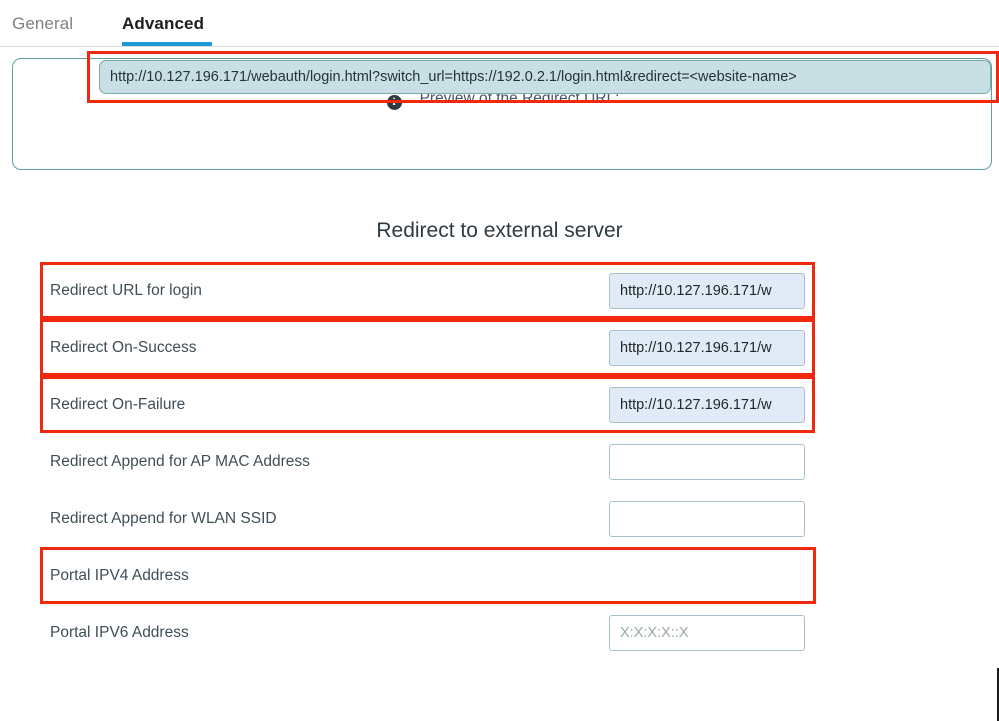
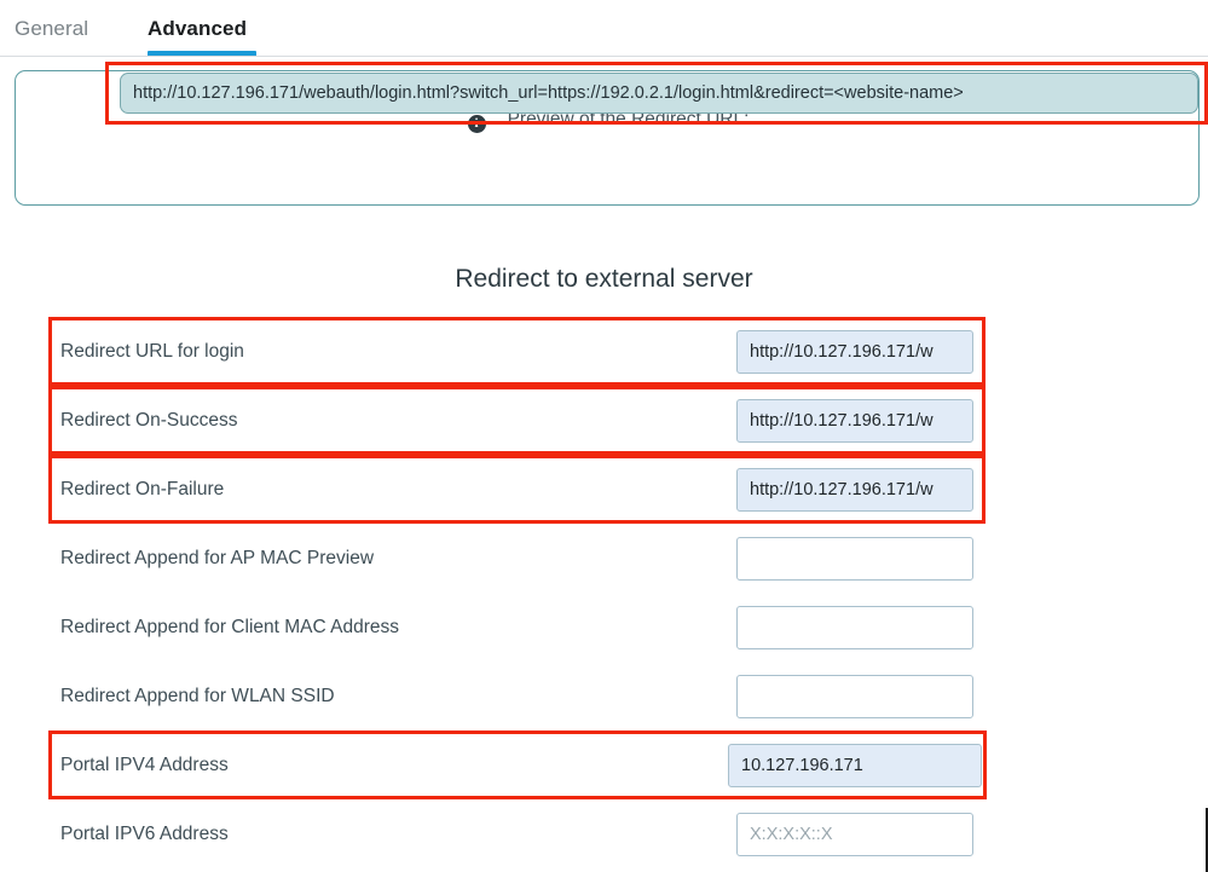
  General
  Advanced
  i Preview of the Redirect URL:
  http://10.127.196.171/webauth/login.html?switch_url=https://192.0.2.1/login.html&redirect=<website-name>
  Redirect to external server
  Redirect URL for login
  http://10.127.196.171/w
  Redirect On-Success
  http://10.127.196.171/w
  Redirect On-Failure
  http://10.127.196.171/w
- Redirect Append for AP MAC Address
+ Redirect Append for AP MAC Preview
+ Redirect Append for Client MAC Address
  Redirect Append for WLAN SSID
  Portal IPV4 Address
+ 10.127.196.171
  Portal IPV6 Address
  X:X:X:X::X
